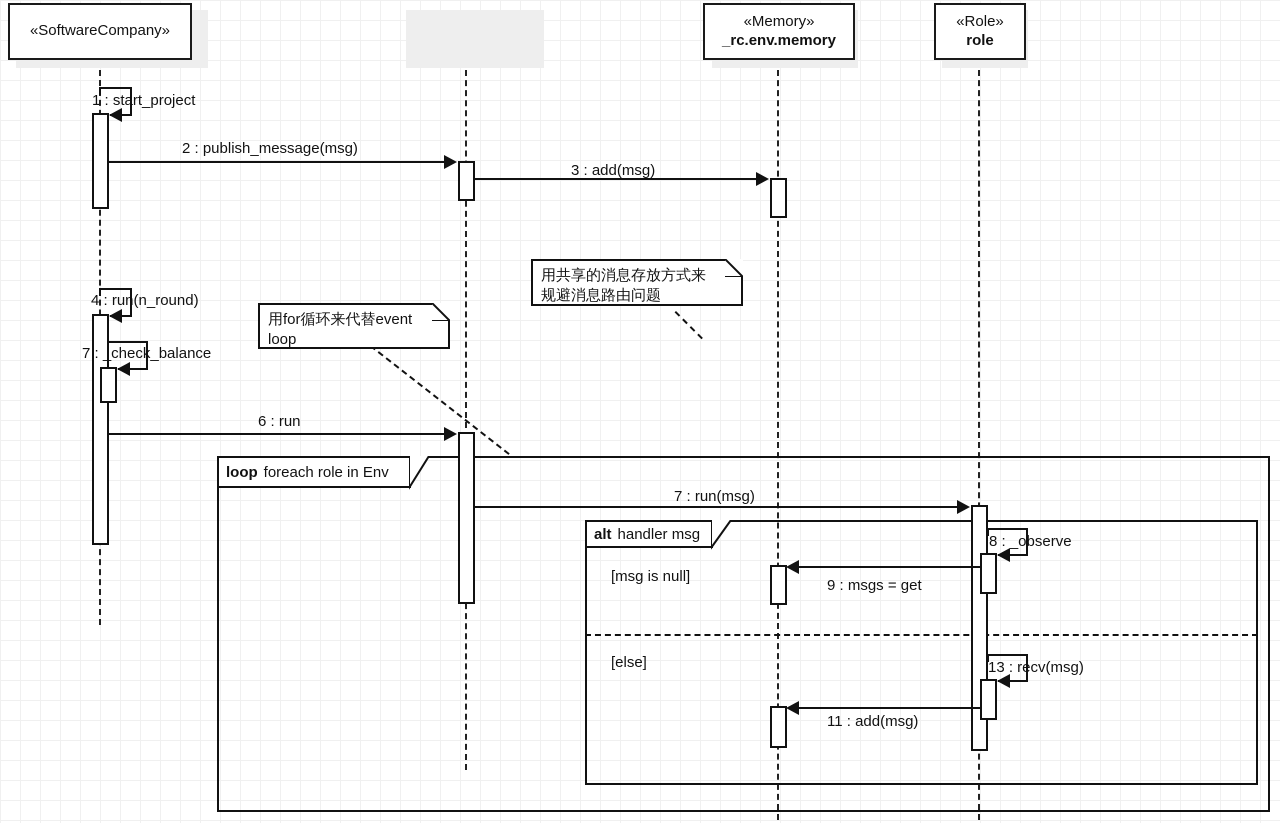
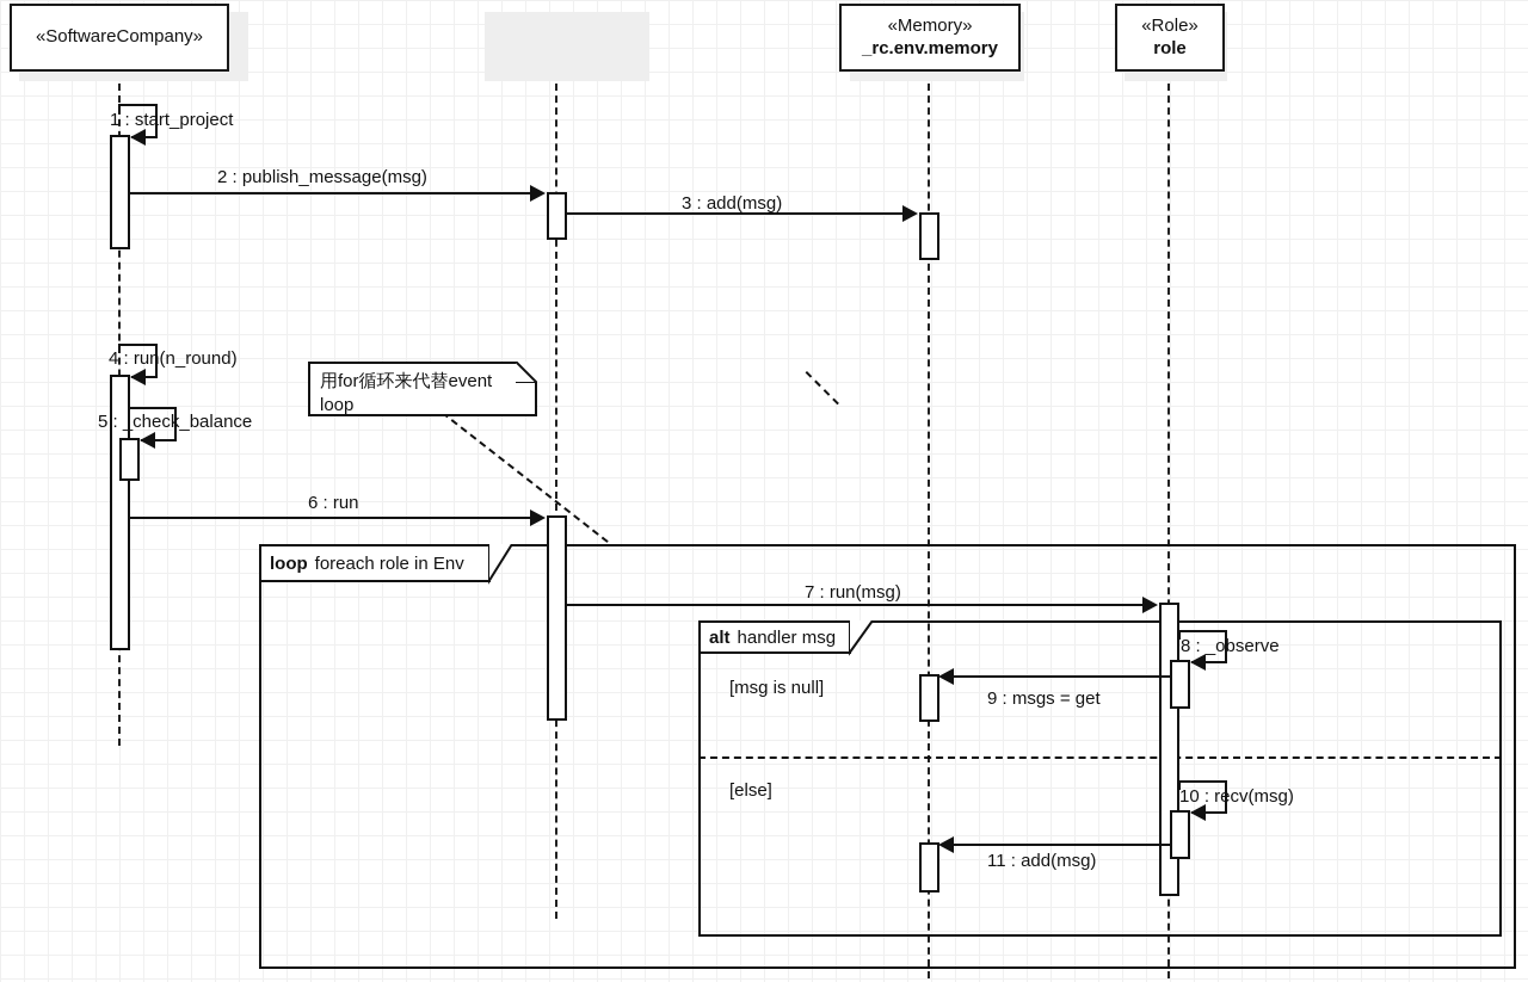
  «SoftwareCompany»
  «Memory»
  _rc.env.memory
  «Role»
  role
  loop
  foreach role in Env
  alt
  handler msg
  [msg is null]
  [else]
  1 : start_project
  2 : publish_message(msg)
  3 : add(msg)
  4 : run(n_round)
- 7 : _check_balance
+ 5 : _check_balance
  6 : run
  7 : run(msg)
  8 : _observe
  9 : msgs = get
- 13 : recv(msg)
+ 10 : recv(msg)
  11 : add(msg)
  用for循环来代替event
  loop
- 用共享的消息存放方式来
- 规避消息路由问题
